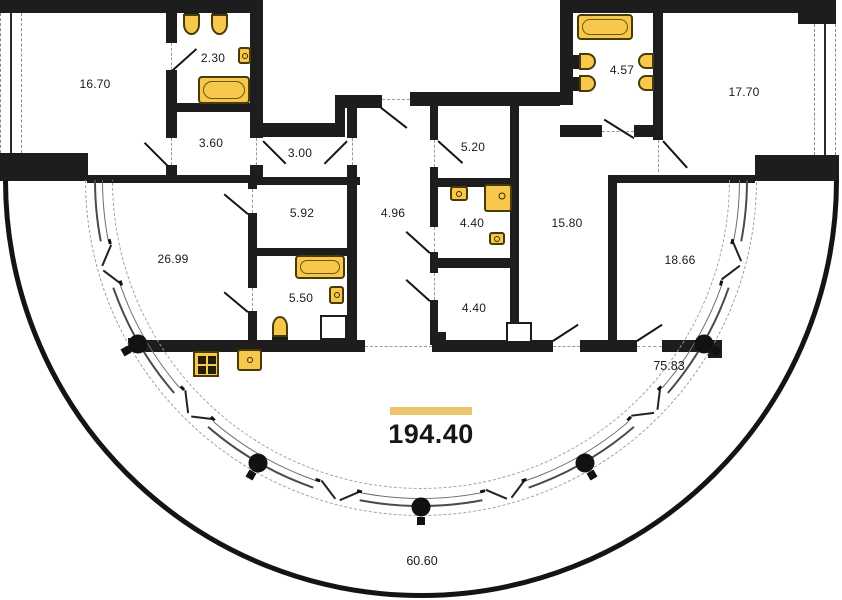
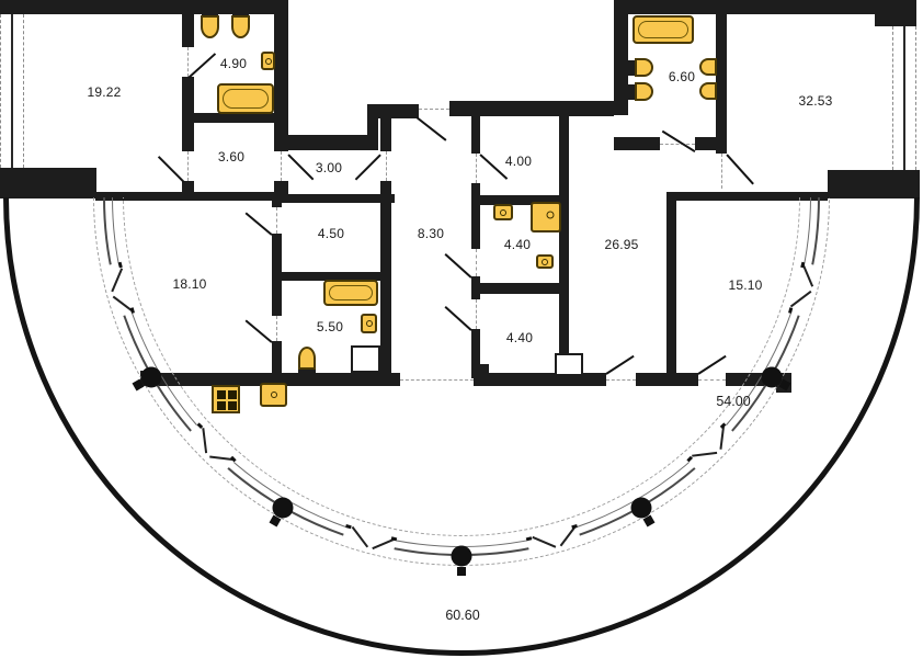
- 16.70
+ 19.22
- 2.30
+ 4.90
  3.60
  3.00
- 5.92
+ 4.50
  5.50
- 26.99
+ 18.10
- 4.96
+ 8.30
- 5.20
+ 4.00
  4.40
  4.40
- 15.80
+ 26.95
- 18.66
+ 15.10
- 4.57
+ 6.60
- 17.70
+ 32.53
- 75.83
+ 54.00
  60.60
- 194.40
